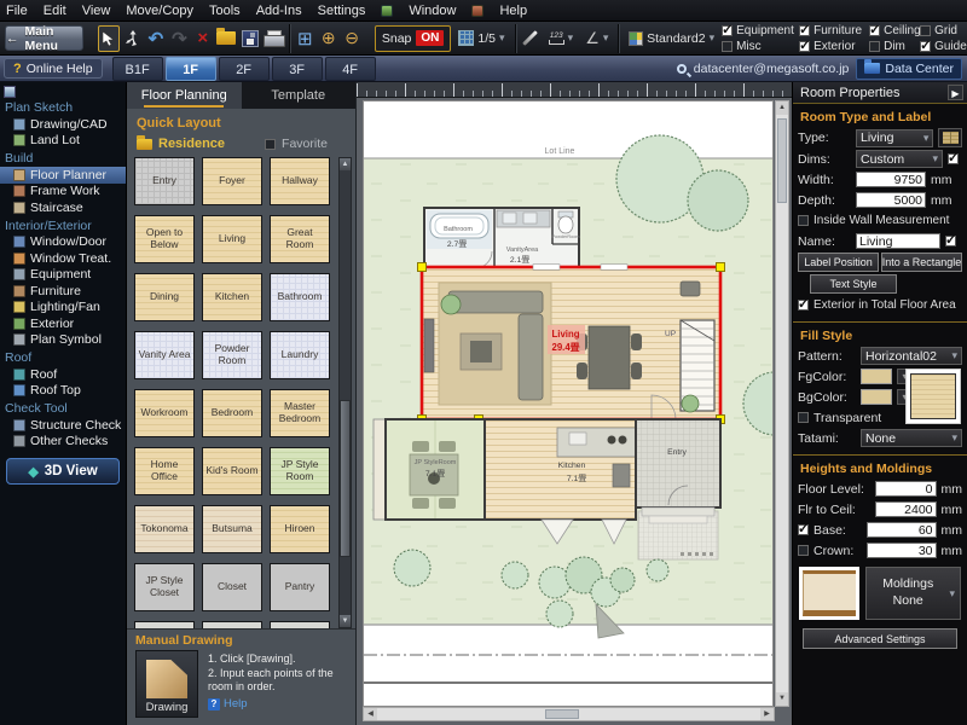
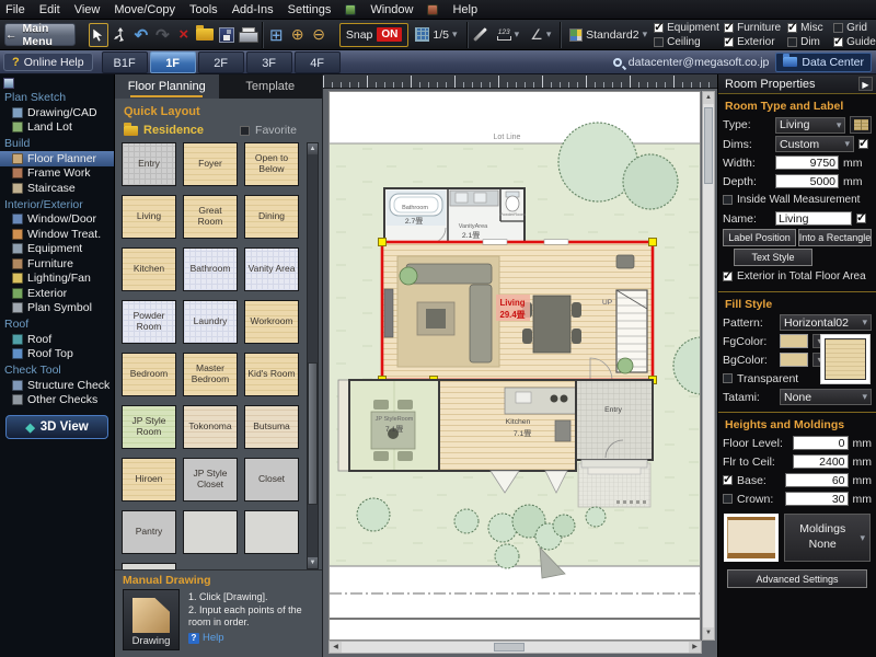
  File
  Edit
  View
  Move/Copy
  Tools
  Add-Ins
  Settings
  Window
  Help
  ←
  Main Menu
  ↶
  ↷
  ×
  ⊞
  ⊕
  ⊖
  Snap
  ON
  1/5
  ▾
  ▾
  ∠
  ▾
  Standard2
  ▾
  Equipment
  Furniture
- Ceiling
+ Misc
  Grid
- Misc
+ Ceiling
  Exterior
  Dim
  Guide
  ?
  Online Help
  B1F
  1F
  2F
  3F
  4F
  datacenter@megasoft.co.jp
  Data Center
  Plan Sketch
  Drawing/CAD
  Land Lot
  Build
  Floor Planner
  Frame Work
  Staircase
  Interior/Exterior
  Window/Door
  Window Treat.
  Equipment
  Furniture
  Lighting/Fan
  Exterior
  Plan Symbol
  Roof
  Roof
  Roof Top
  Check Tool
  Structure Check
  Other Checks
  ◆
  3D View
  Floor Planning
  Template
  Quick Layout
  Residence
  Favorite
  Entry
  Foyer
- Hallway
  Open to Below
  Living
  Great Room
  Dining
  Kitchen
  Bathroom
  Vanity Area
  Powder Room
  Laundry
  Workroom
  Bedroom
  Master Bedroom
- Home Office
  Kid's Room
  JP Style Room
  Tokonoma
  Butsuma
  Hiroen
  JP Style Closet
  Closet
  Pantry
  Manual Drawing
  Drawing
  1. Click [Drawing].
  2. Input each points of the room in order.
  ?
  Help
  Living
  29.4畳
  Room Properties
  ▶
  Room Type and Label
  Type:
  Living
  ▾
  Dims:
  Custom
  ▾
  Width:
  9750
  mm
  Depth:
  5000
  mm
  Inside Wall Measurement
  Name:
  Living
  Label Position
  Into a Rectangle
  Text Style
  Exterior in Total Floor Area
  Fill Style
  Pattern:
  Horizontal02
  ▾
  FgColor:
  BgColor:
  Transparent
  Tatami:
  None
  ▾
  Heights and Moldings
  Floor Level:
  0
  mm
  Flr to Ceil:
  2400
  mm
  Base:
  60
  mm
  Crown:
  30
  mm
  Moldings
  None
  ▾
  Advanced Settings
